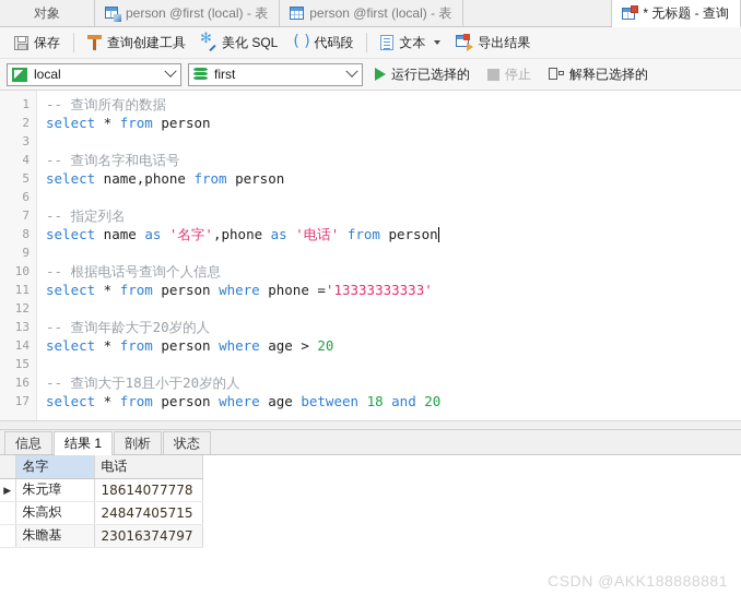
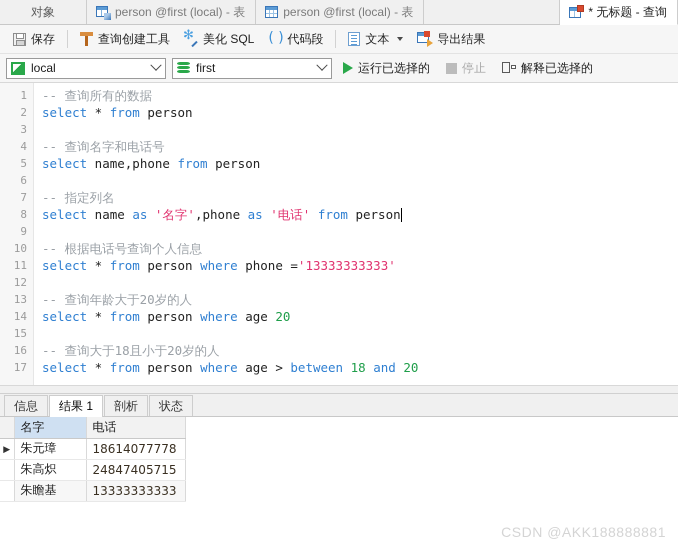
  对象
  person @first (local) - 表
  person @first (local) - 表
  * 无标题 - 查询
  保存
  查询创建工具
  美化 SQL
  ( )
  代码段
  文本
  导出结果
  local
  first
  运行已选择的
  停止
  解释已选择的
  1
  2
  3
  4
  5
  6
  7
  8
  9
  10
  11
  12
  13
  14
  15
  16
  17
  -- 查询所有的数据
  select * from person
  -- 查询名字和电话号
  select name,phone from person
  -- 指定列名
  select name as '名字',phone as '电话' from person
  -- 根据电话号查询个人信息
  select * from person where phone ='13333333333'
  -- 查询年龄大于20岁的人
- select * from person where age > 20
+ select * from person where age 20
  -- 查询大于18且小于20岁的人
- select * from person where age between 18 and 20
+ select * from person where age > between 18 and 20
  信息
  结果 1
  剖析
  状态
  	名字	电话
  ▶	朱元璋	18614077778
  	朱高炽	24847405715
- 	朱瞻基	23016374797
+ 	朱瞻基	13333333333
  CSDN @AKK188888881
